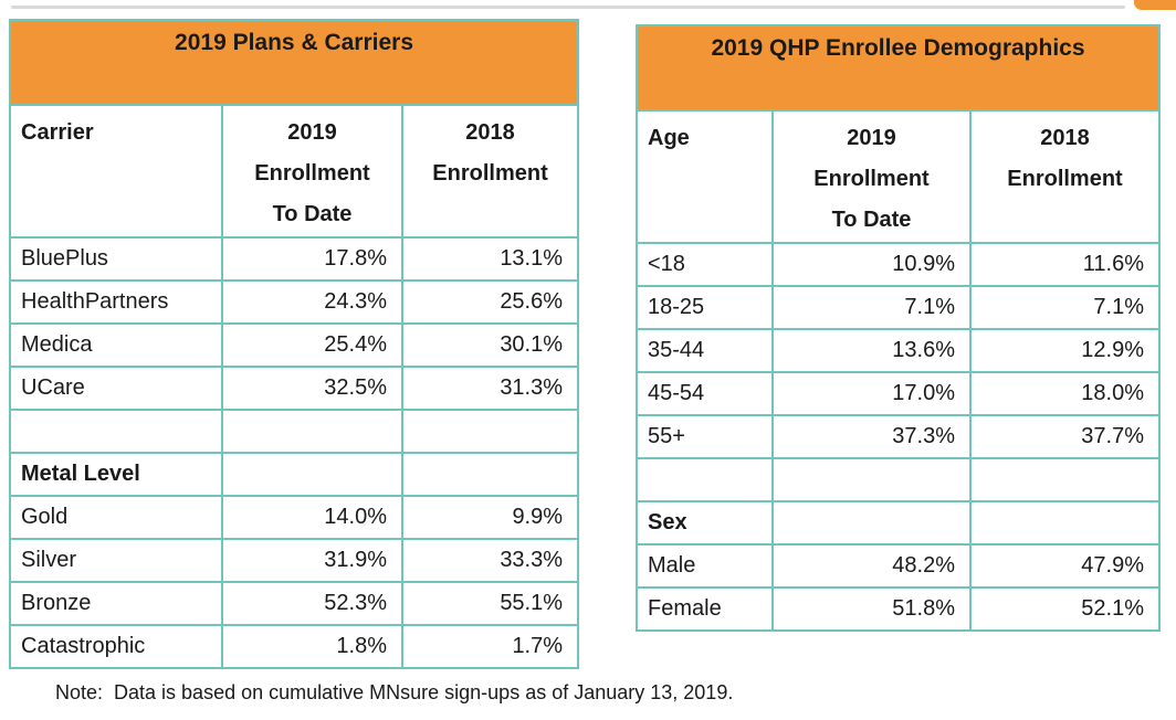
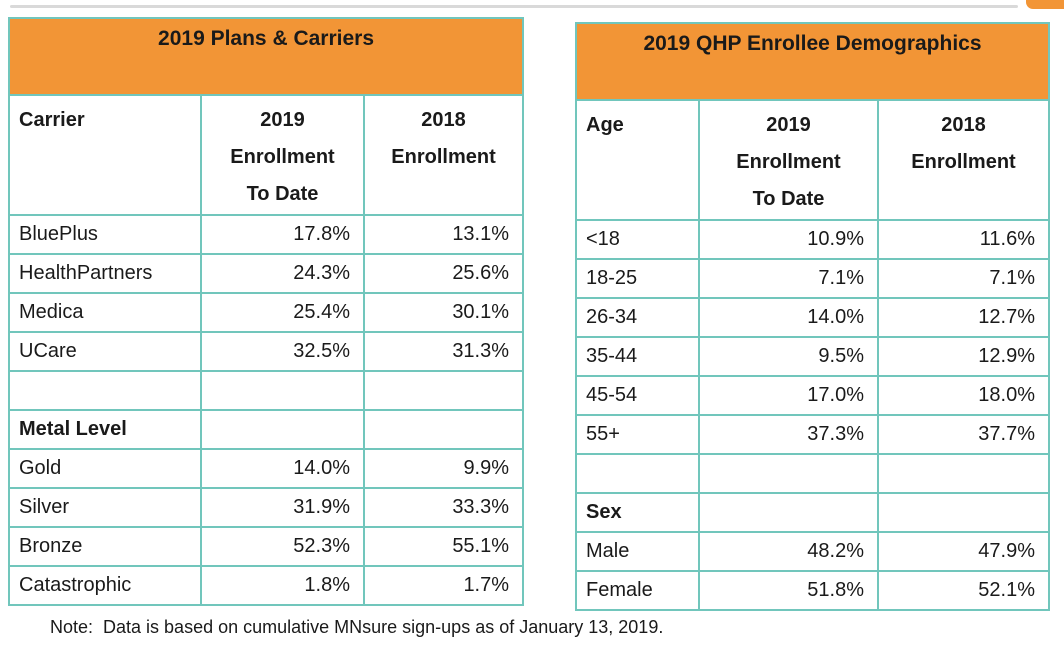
  2019 Plans & Carriers
  Carrier	2019 Enrollment To Date	2018 Enrollment
  BluePlus	17.8%	13.1%
  HealthPartners	24.3%	25.6%
  Medica	25.4%	30.1%
  UCare	32.5%	31.3%
  Metal Level
  Gold	14.0%	9.9%
  Silver	31.9%	33.3%
  Bronze	52.3%	55.1%
  Catastrophic	1.8%	1.7%
  2019 QHP Enrollee Demographics
  Age	2019 Enrollment To Date	2018 Enrollment
  <18	10.9%	11.6%
  18-25	7.1%	7.1%
+ 26-34	14.0%	12.7%
- 35-44	13.6%	12.9%
+ 35-44	9.5%	12.9%
  45-54	17.0%	18.0%
  55+	37.3%	37.7%
  Sex
  Male	48.2%	47.9%
  Female	51.8%	52.1%
  Note: Data is based on cumulative MNsure sign-ups as of January 13, 2019.
